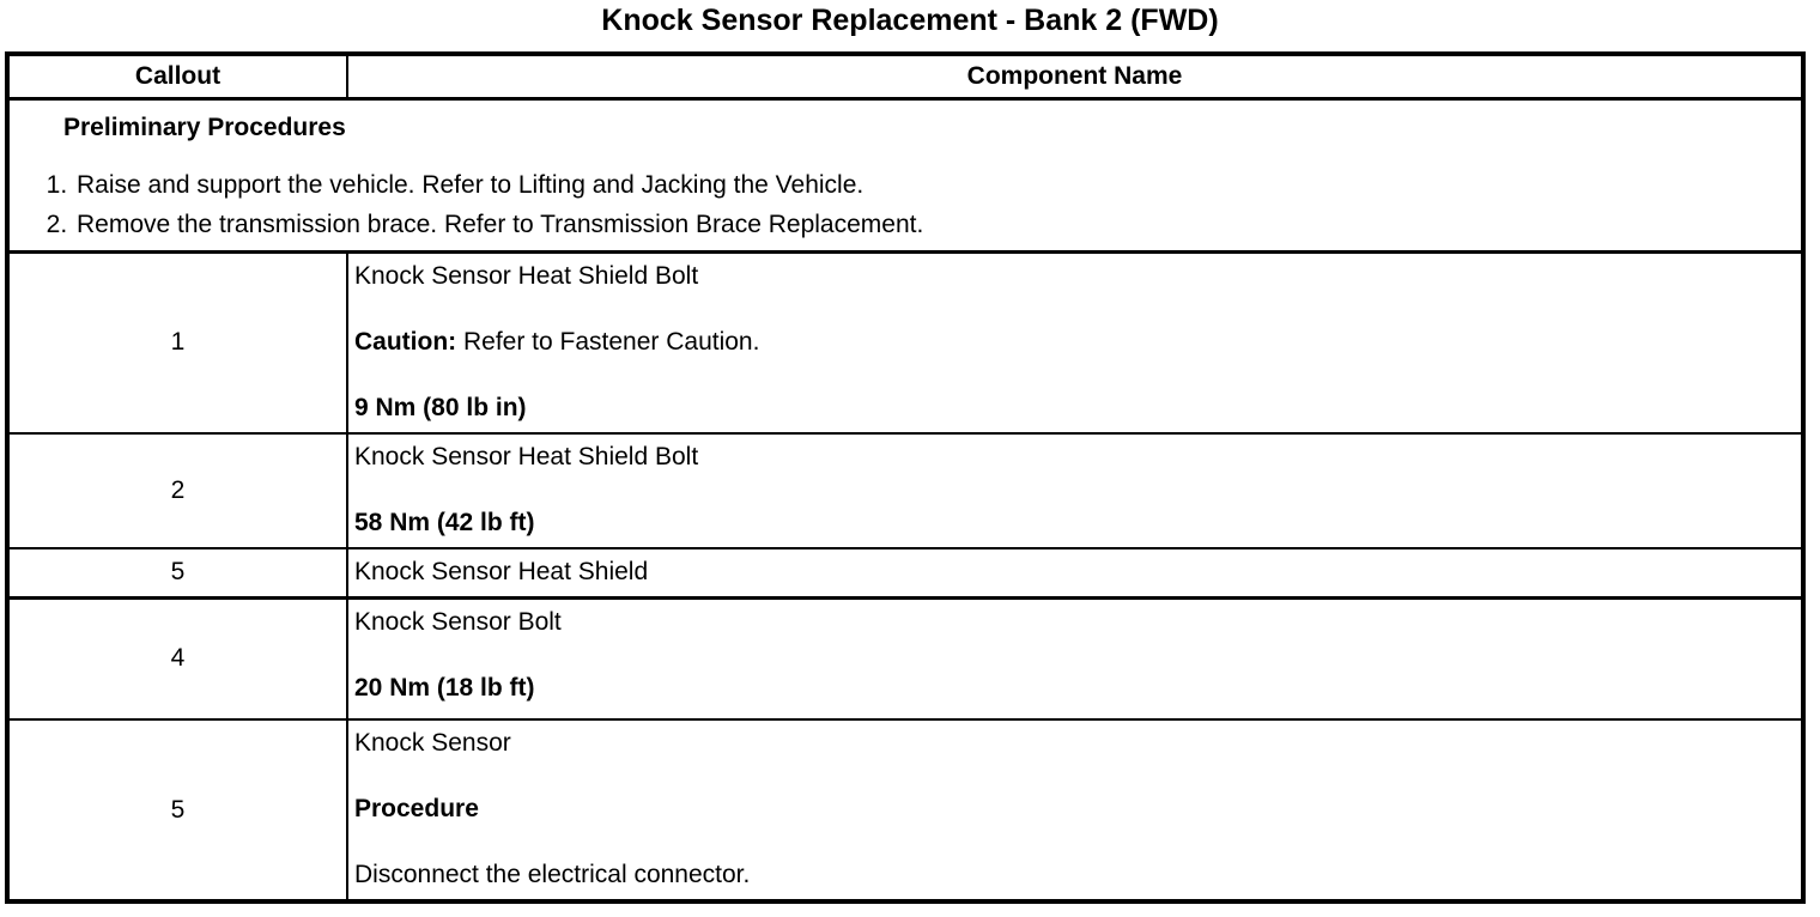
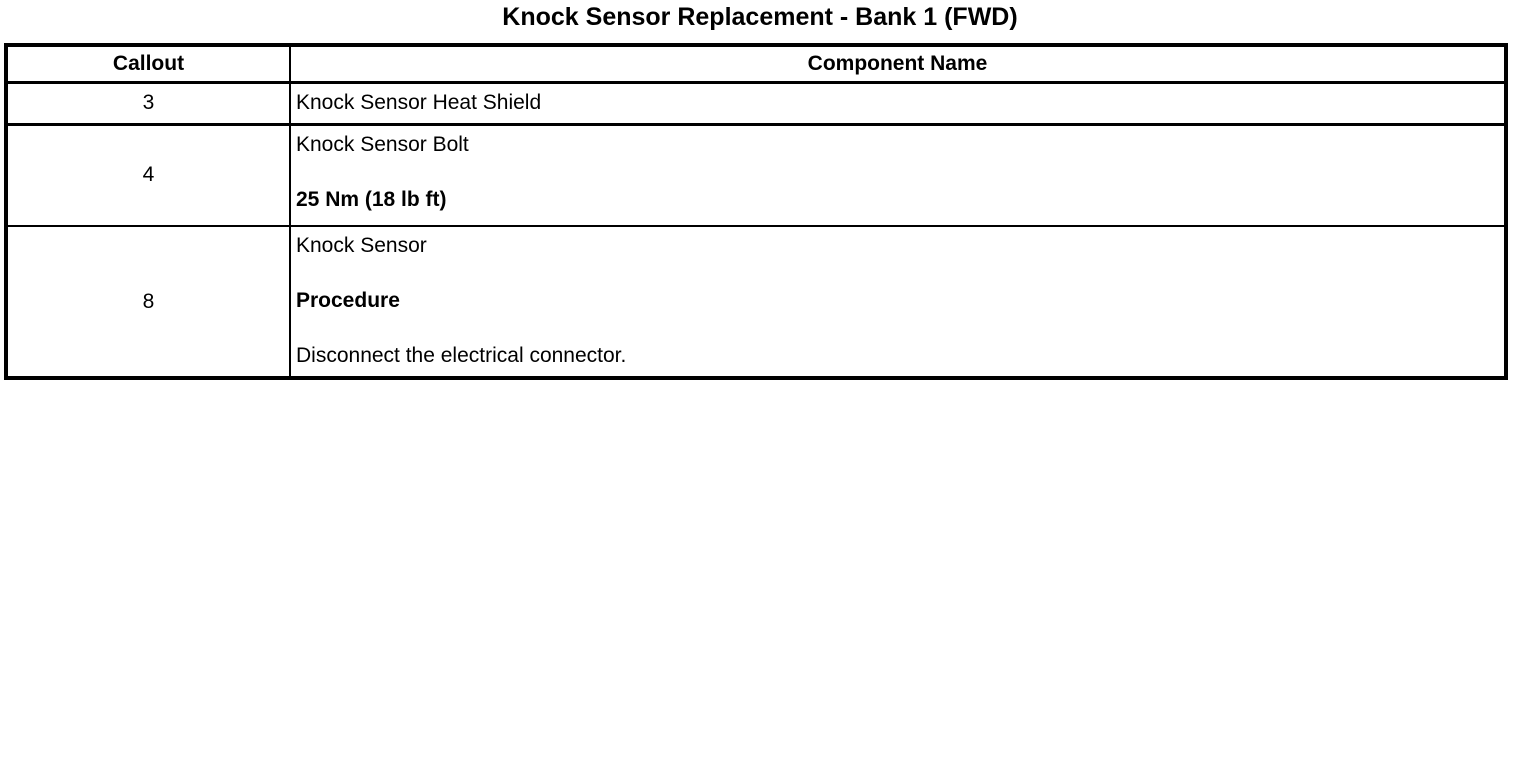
- Knock Sensor Replacement - Bank 2 (FWD)
+ Knock Sensor Replacement - Bank 1 (FWD)
  Callout	Component Name
- Preliminary Procedures Raise and support the vehicle. Refer to Lifting and Jacking the Vehicle. Remove the transmission brace. Refer to Transmission Brace Replacement.
- 1	Knock Sensor Heat Shield Bolt Caution: Refer to Fastener Caution. 9 Nm (80 lb in)
- 2	Knock Sensor Heat Shield Bolt 58 Nm (42 lb ft)
- 5	Knock Sensor Heat Shield
+ 3	Knock Sensor Heat Shield
- 4	Knock Sensor Bolt 20 Nm (18 lb ft)
+ 4	Knock Sensor Bolt 25 Nm (18 lb ft)
- 5	Knock Sensor Procedure Disconnect the electrical connector.
+ 8	Knock Sensor Procedure Disconnect the electrical connector.
